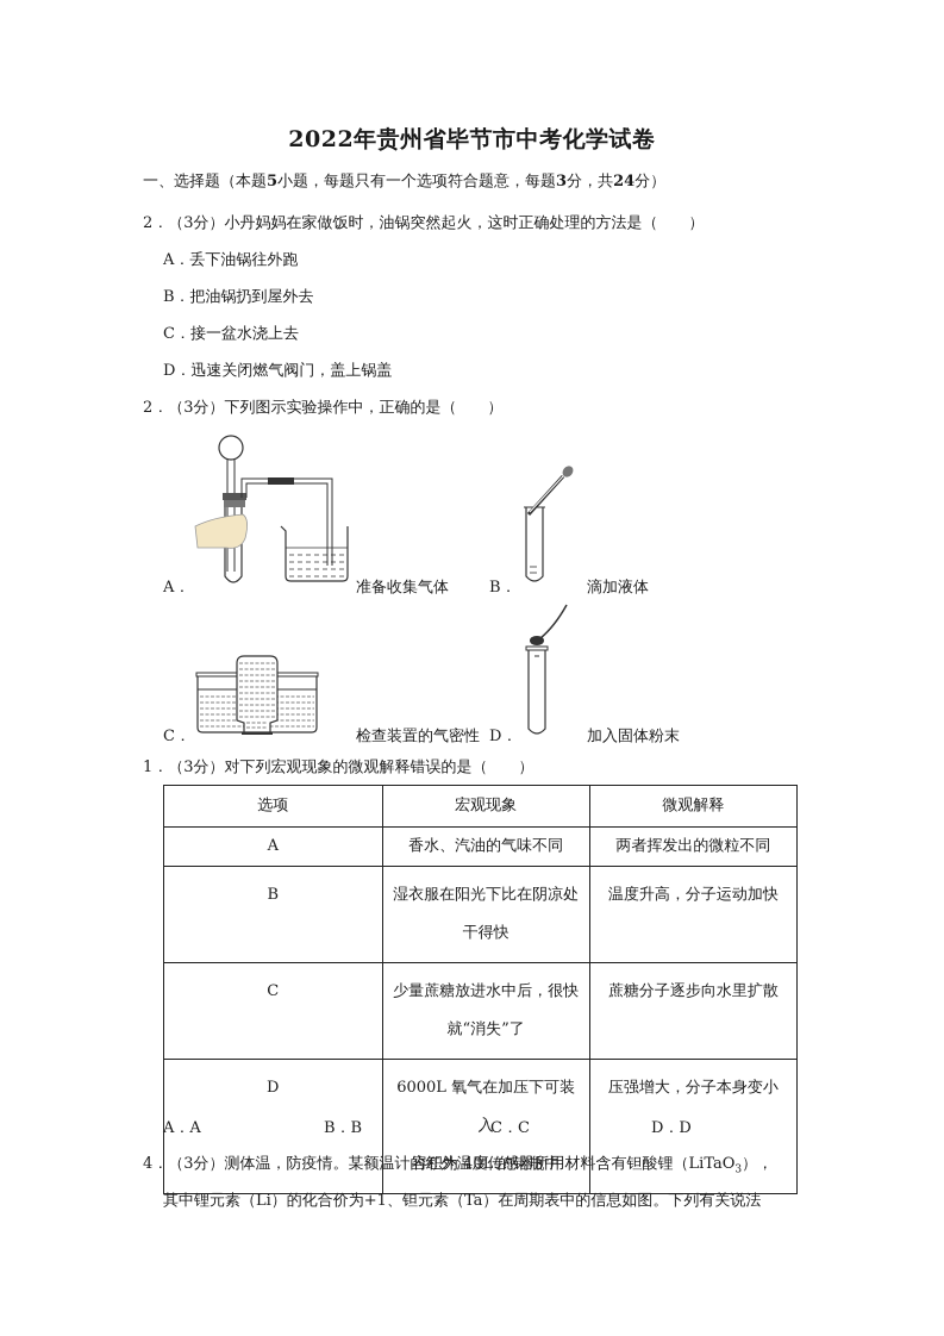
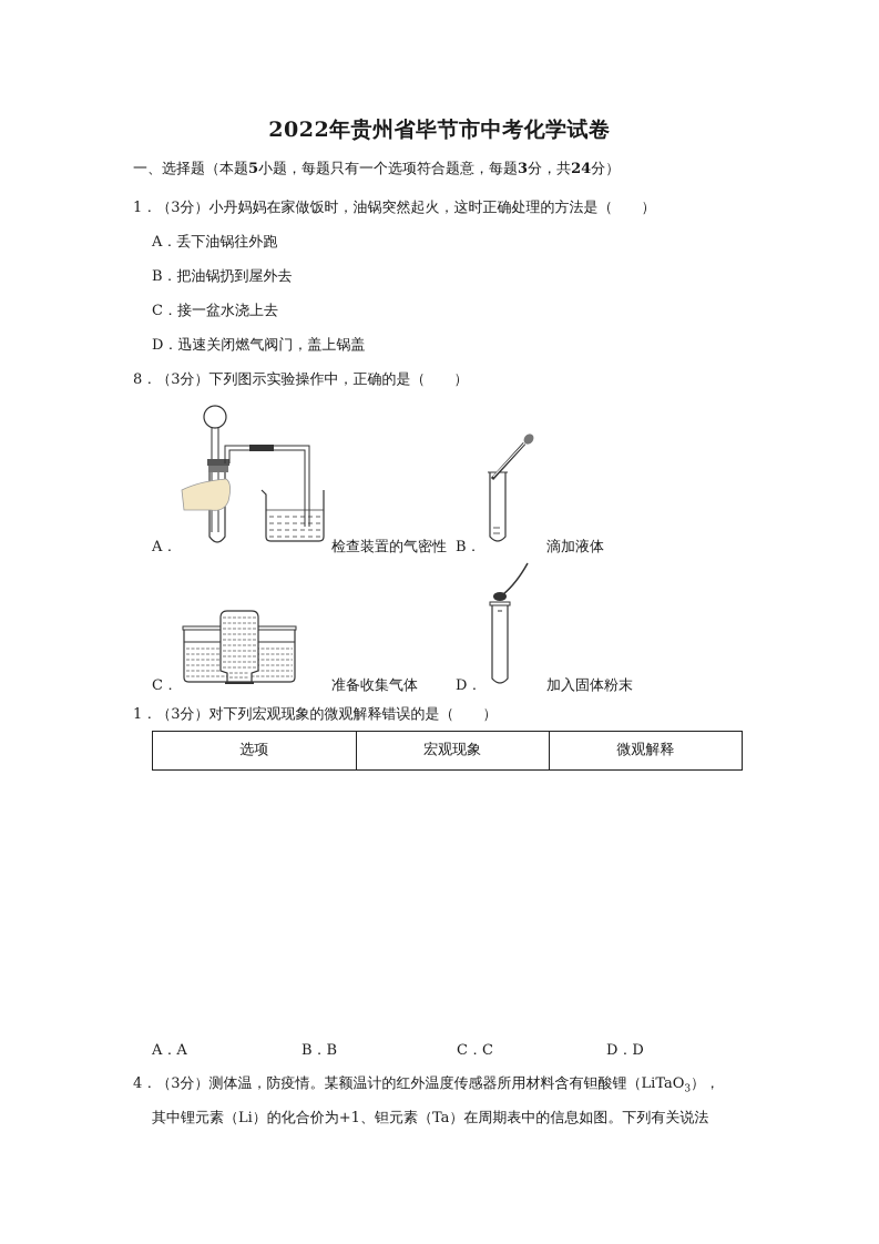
  2022年贵州省毕节市中考化学试卷
  一、选择题（本题5小题，每题只有一个选项符合题意，每题3分，共24分）
- 2．（3分）小丹妈妈在家做饭时，油锅突然起火，这时正确处理的方法是（ ）
+ 1．（3分）小丹妈妈在家做饭时，油锅突然起火，这时正确处理的方法是（ ）
  A．丢下油锅往外跑
  B．把油锅扔到屋外去
  C．接一盆水浇上去
  D．迅速关闭燃气阀门，盖上锅盖
- 2．（3分）下列图示实验操作中，正确的是（ ）
+ 8．（3分）下列图示实验操作中，正确的是（ ）
  A．
- 准备收集气体
+ 检查装置的气密性
  B．
  滴加液体
  C．
- 检查装置的气密性
+ 准备收集气体
  D．
  加入固体粉末
  1．（3分）对下列宏观现象的微观解释错误的是（ ）
  选项	宏观现象	微观解释
- A	香水、汽油的气味不同	两者挥发出的微粒不同
- B	湿衣服在阳光下比在阴凉处干得快	温度升高，分子运动加快
- C	少量蔗糖放进水中后，很快就“消失”了	蔗糖分子逐步向水里扩散
- D	6000L 氧气在加压下可装入容积为 40L 的钢瓶中	压强增大，分子本身变小
  A．A
  B．B
  C．C
  D．D
  4．（3分）测体温，防疫情。某额温计的红外温度传感器所用材料含有钽酸锂（LiTaO3），
  其中锂元素（Li）的化合价为+1、钽元素（Ta）在周期表中的信息如图。下列有关说法
